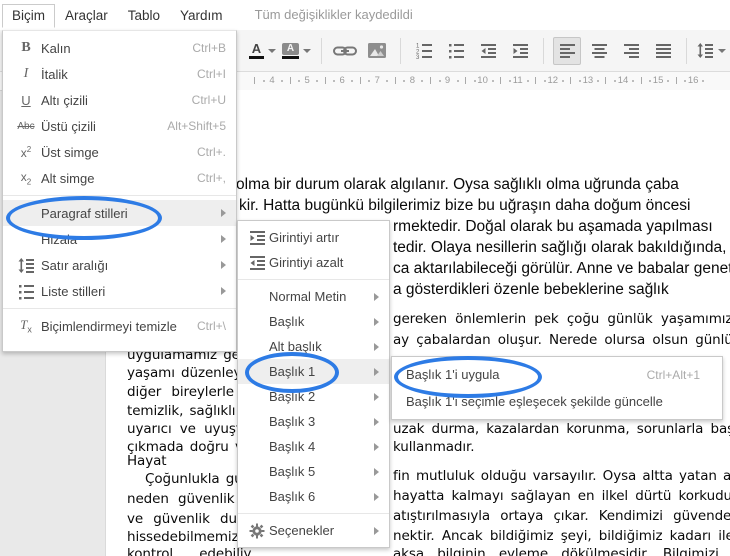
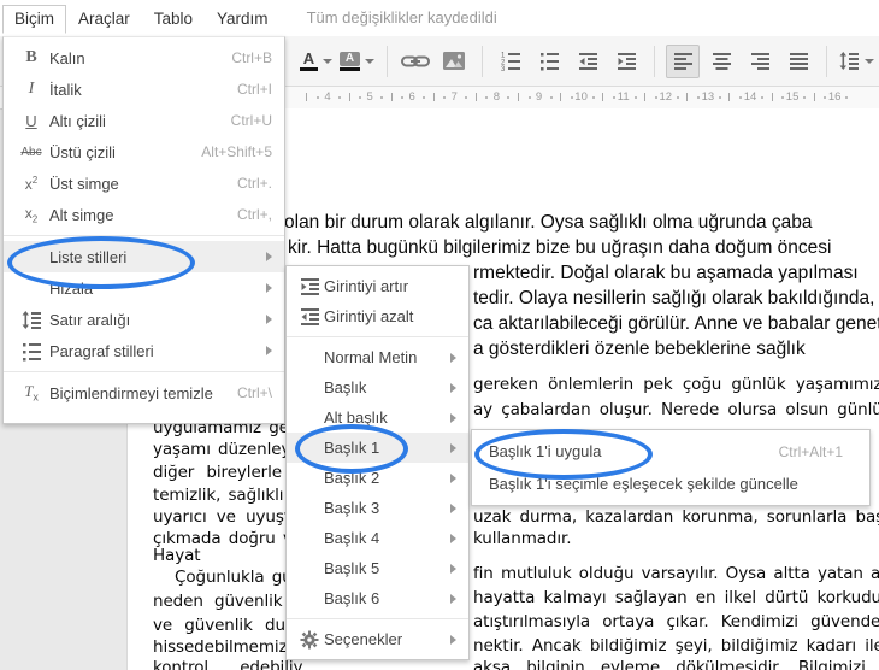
  Biçim Araçlar Tablo Yardım Tüm değişiklikler kaydedildi
  A
  A
  4
  5
  6
  7
  8
  9
  10
  11
  12
  13
  14
  15
  16
- olma bir durum olarak algılanır. Oysa sağlıklı olma uğrunda çaba
+ olan bir durum olarak algılanır. Oysa sağlıklı olma uğrunda çaba
  kir. Hatta bugünkü bilgilerimiz bize bu uğraşın daha doğum öncesi
  rmektedir. Doğal olarak bu aşamada yapılması
  tedir. Olaya nesillerin sağlığı olarak bakıldığında,
  ca aktarılabileceği görülür. Anne ve babalar gene
  a gösterdikleri özenle bebeklerine sağlık
  gereken önlemlerin pek çoğu günlük yaşamımız
  ay çabalardan oluşur. Nerede olursa olsun günlü
  uygulamamız ge
  yaşamı düzenle
  diğer bireylerle
  temizlik, sağlıklı
  uyarıcı ve uyuş
  çıkmada doğru
  Hayat
  Çoğunlukla g
  neden güvenlik
  ve güvenlik du
  hissedebilmemiz
  kontrol edebiliy
  uzak durma, kazalardan korunma, sorunlarla ba
  kullanmadır.
  fin mutluluk olduğu varsayılır. Oysa altta yatan a
  hayatta kalmayı sağlayan en ilkel dürtü korkudu
  atıştırılmasıyla ortaya çıkar. Kendimizi güvende
  nektir. Ancak bildiğimiz şeyi, bildiğimiz kadarı il
  aksa bilginin eyleme dökülmesidir. Bilgimizi
  B
  Kalın
  Ctrl+B
  I
  İtalik
  Ctrl+I
  U
  Altı çizili
  Ctrl+U
  Abc
  Üstü çizili
  Alt+Shift+5
  x2
  Üst simge
  Ctrl+.
  x2
  Alt simge
  Ctrl+,
- Paragraf stilleri
+ Liste stilleri
  Hizala
  Satır aralığı
- Liste stilleri
+ Paragraf stilleri
  Tx
  Biçimlendirmeyi temizle
  Ctrl+\
  Girintiyi artır
  Girintiyi azalt
  Normal Metin
  Başlık
  Alt başlık
  Başlık 1
  Başlık 2
  Başlık 3
  Başlık 4
  Başlık 5
  Başlık 6
  Seçenekler
  Başlık 1'i uygula
  Ctrl+Alt+1
  Başlık 1'i seçimle eşleşecek şekilde güncelle
